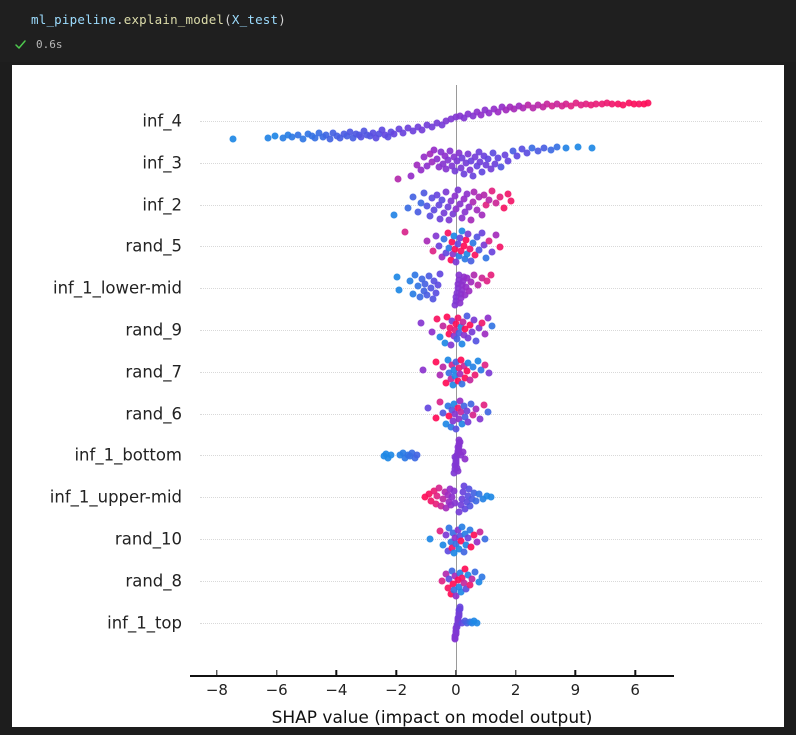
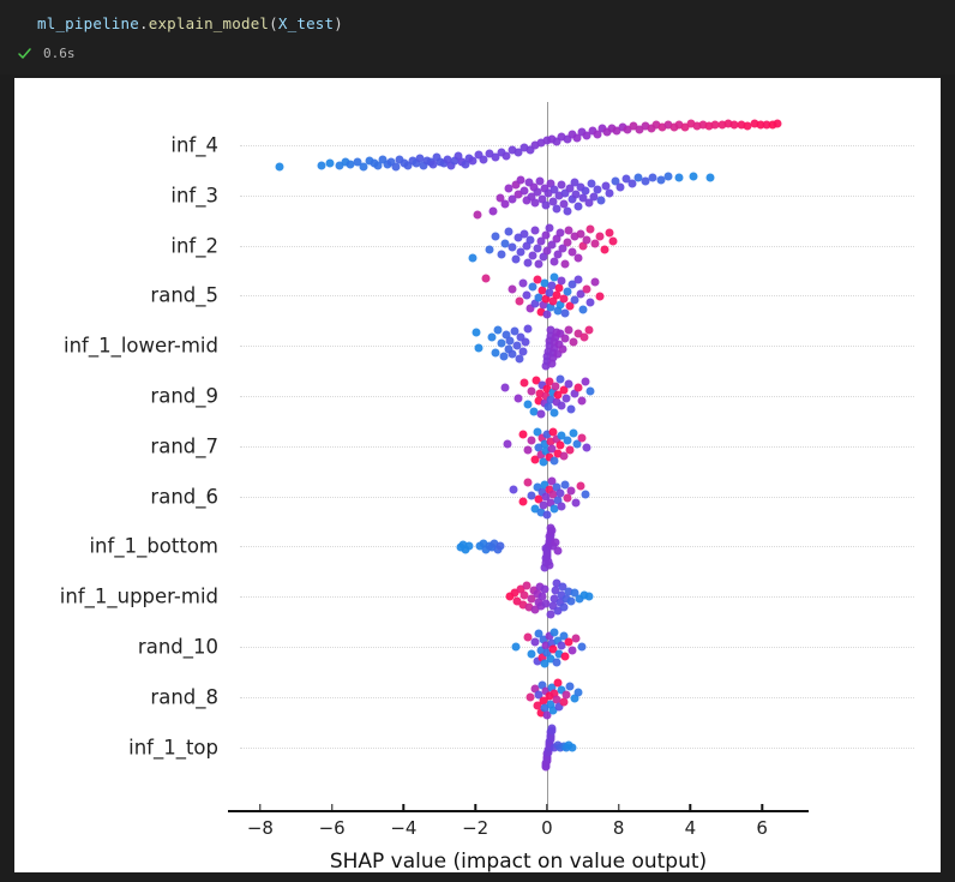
  ml_pipeline.explain_model(X_test)
  0.6s
  inf_4
  inf_3
  inf_2
  rand_5
  inf_1_lower-mid
  rand_9
  rand_7
  rand_6
  inf_1_bottom
  inf_1_upper-mid
  rand_10
  rand_8
  inf_1_top
  −8
  −6
  −4
  −2
  0
- 2
+ 8
- 9
+ 4
  6
- SHAP value (impact on model output)
+ SHAP value (impact on value output)
